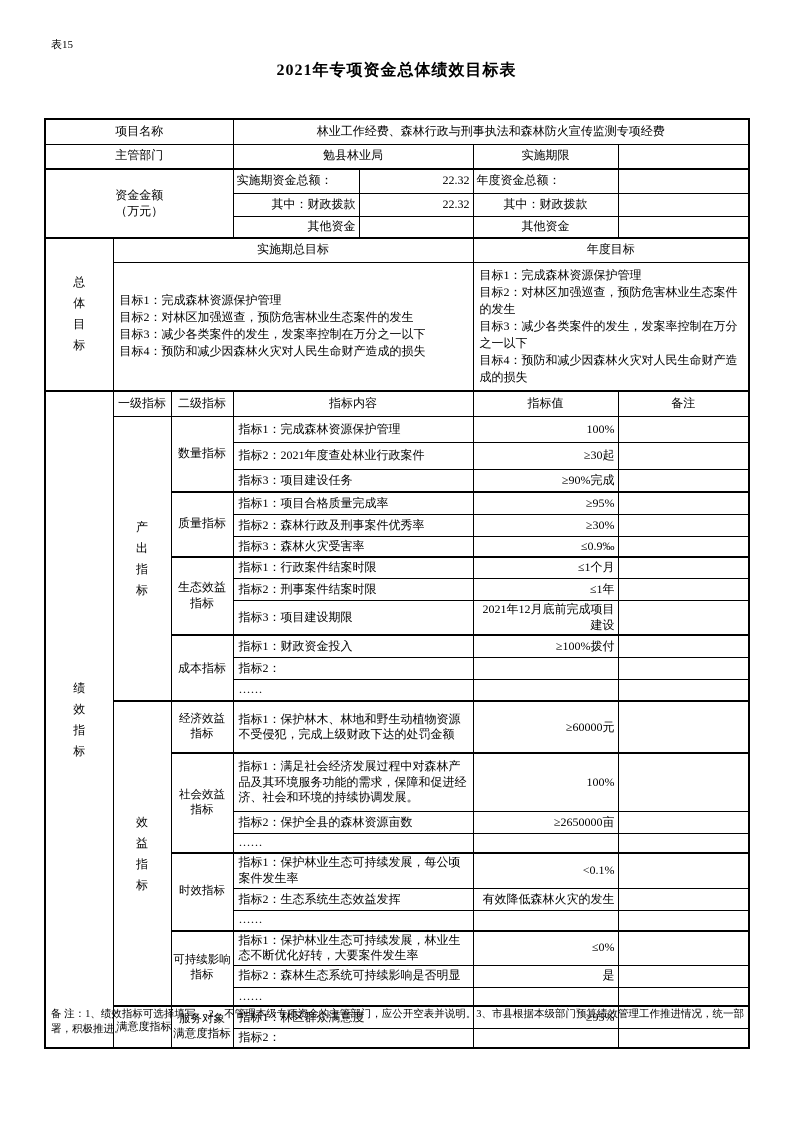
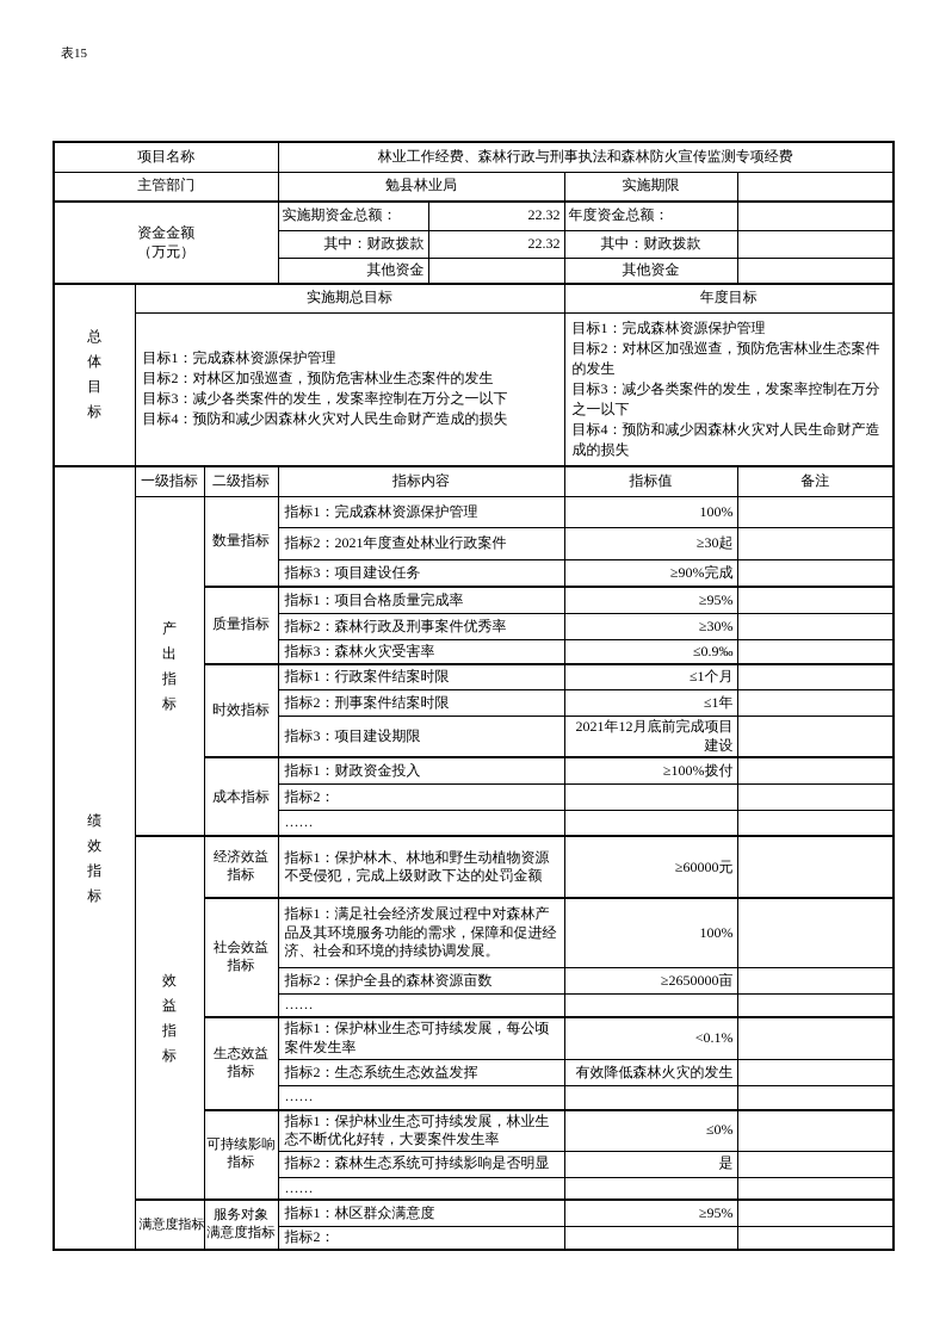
  表15
- 2021年专项资金总体绩效目标表
  项目名称	林业工作经费、森林行政与刑事执法和森林防火宣传监测专项经费
  主管部门	勉县林业局	实施期限
  资金金额 （万元）	实施期资金总额：	22.32	年度资金总额：
  其中：财政拨款	22.32	其中：财政拨款
  其他资金		其他资金
  总体目标	实施期总目标	年度目标
  目标1：完成森林资源保护管理 目标2：对林区加强巡查，预防危害林业生态案件的发生 目标3：减少各类案件的发生，发案率控制在万分之一以下 目标4：预防和减少因森林火灾对人民生命财产造成的损失	目标1：完成森林资源保护管理 目标2：对林区加强巡查，预防危害林业生态案件的发生 目标3：减少各类案件的发生，发案率控制在万分之一以下 目标4：预防和减少因森林火灾对人民生命财产造成的损失
  绩效指标	一级指标	二级指标	指标内容	指标值	备注
  产出指标	数量指标	指标1：完成森林资源保护管理	100%
  指标2：2021年度查处林业行政案件	≥30起
  指标3：项目建设任务	≥90%完成
  质量指标	指标1：项目合格质量完成率	≥95%
  指标2：森林行政及刑事案件优秀率	≥30%
  指标3：森林火灾受害率	≤0.9‰
- 生态效益 指标	指标1：行政案件结案时限	≤1个月
+ 时效指标	指标1：行政案件结案时限	≤1个月
  指标2：刑事案件结案时限	≤1年
  指标3：项目建设期限	2021年12月底前完成项目建设
  成本指标	指标1：财政资金投入	≥100%拨付
  指标2：
  ……
  效益指标	经济效益 指标	指标1：保护林木、林地和野生动植物资源不受侵犯，完成上级财政下达的处罚金额	≥60000元
  社会效益 指标	指标1：满足社会经济发展过程中对森林产品及其环境服务功能的需求，保障和促进经济、社会和环境的持续协调发展。	100%
  指标2：保护全县的森林资源亩数	≥2650000亩
  ……
- 时效指标	指标1：保护林业生态可持续发展，每公顷案件发生率	<0.1%
+ 生态效益 指标	指标1：保护林业生态可持续发展，每公顷案件发生率	<0.1%
  指标2：生态系统生态效益发挥	有效降低森林火灾的发生
  ……
  可持续影响 指标	指标1：保护林业生态可持续发展，林业生态不断优化好转，大要案件发生率	≤0%
  指标2：森林生态系统可持续影响是否明显	是
  ……
  满意度指标	服务对象 满意度指标	指标1：林区群众满意度	≥95%
  指标2：
- 备 注：1、绩效指标可选择填写。 2、不管理本级专项资金的主管部门，应公开空表并说明。3、市县根据本级部门预算绩效管理工作推进情况，统一部署，积极推进。
